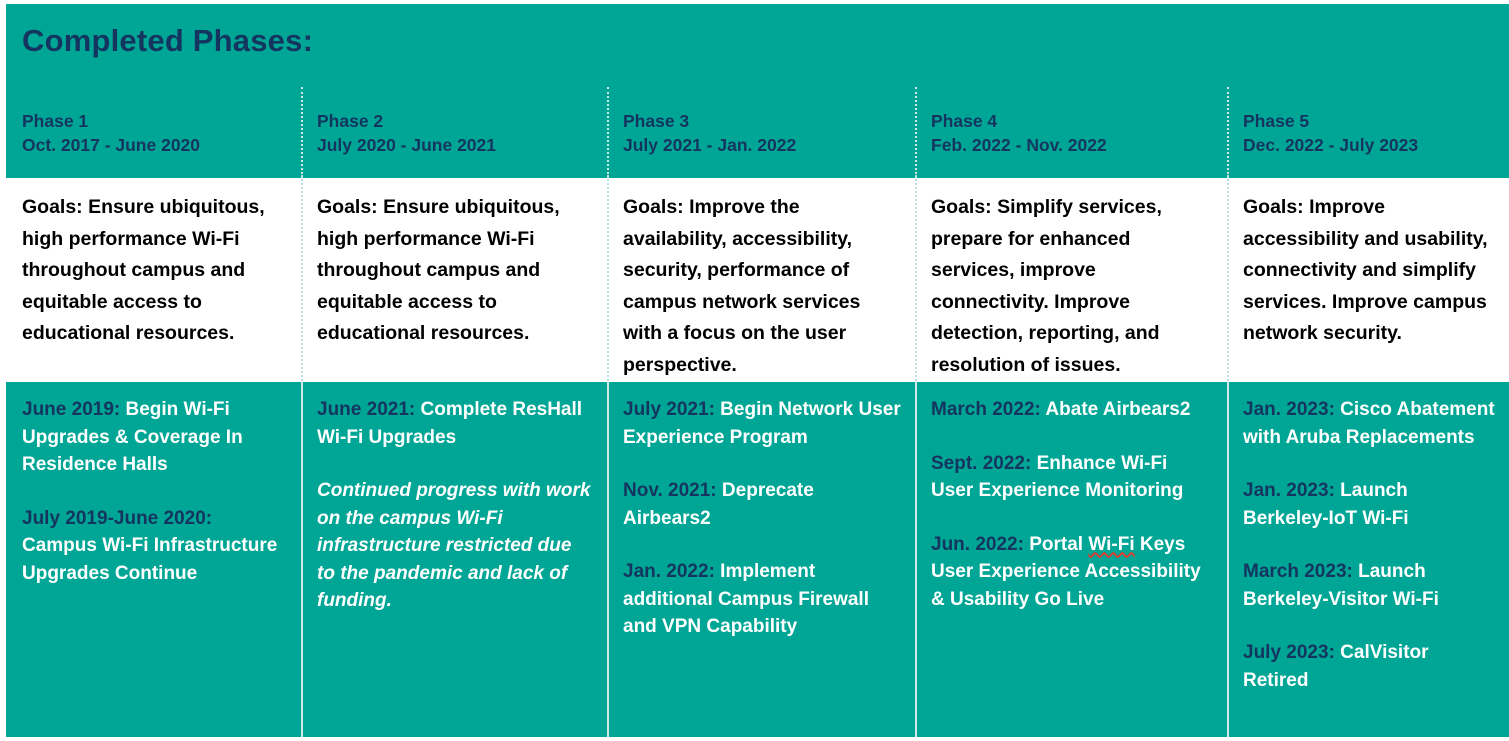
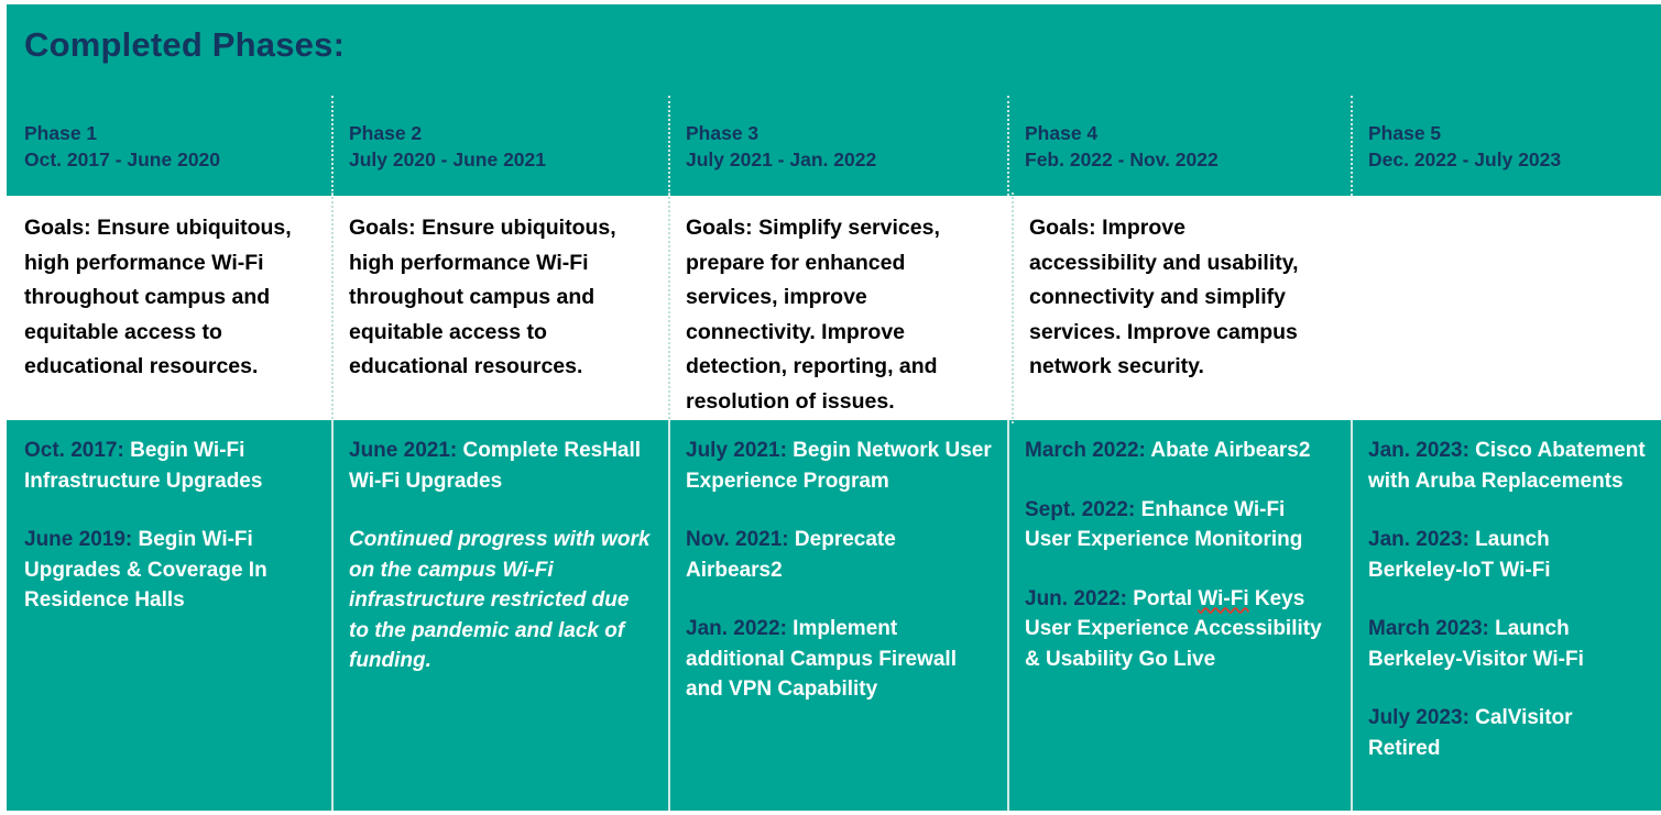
  Completed Phases:
  Phase 1
  Oct. 2017 - June 2020
  Phase 2
  July 2020 - June 2021
  Phase 3
  July 2021 - Jan. 2022
  Phase 4
  Feb. 2022 - Nov. 2022
  Phase 5
  Dec. 2022 - July 2023
  Goals: Ensure ubiquitous, high performance Wi-Fi throughout campus and equitable access to educational resources.
  Goals: Ensure ubiquitous, high performance Wi-Fi throughout campus and equitable access to educational resources.
- Goals: Improve the availability, accessibility, security, performance of campus network services with a focus on the user perspective.
  Goals: Simplify services, prepare for enhanced services, improve connectivity. Improve detection, reporting, and resolution of issues.
  Goals: Improve accessibility and usability, connectivity and simplify services. Improve campus network security.
+ Oct. 2017: Begin Wi-Fi Infrastructure Upgrades
  June 2019: Begin Wi-Fi Upgrades & Coverage In Residence Halls
- July 2019-June 2020: Campus Wi-Fi Infrastructure Upgrades Continue
  June 2021: Complete ResHall Wi-Fi Upgrades
  Continued progress with work on the campus Wi-Fi infrastructure restricted due to the pandemic and lack of funding.
  July 2021: Begin Network User Experience Program
  Nov. 2021: Deprecate Airbears2
  Jan. 2022: Implement additional Campus Firewall and VPN Capability
  March 2022: Abate Airbears2
  Sept. 2022: Enhance Wi-Fi User Experience Monitoring
  Jun. 2022: Portal Wi-Fi Keys User Experience Accessibility & Usability Go Live
  Jan. 2023: Cisco Abatement with Aruba Replacements
  Jan. 2023: Launch Berkeley-IoT Wi-Fi
  March 2023: Launch Berkeley-Visitor Wi-Fi
  July 2023: CalVisitor Retired
